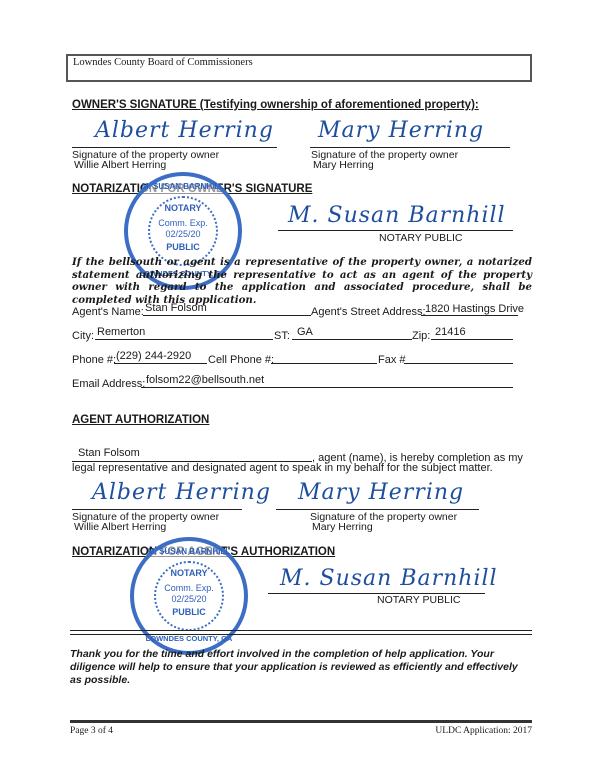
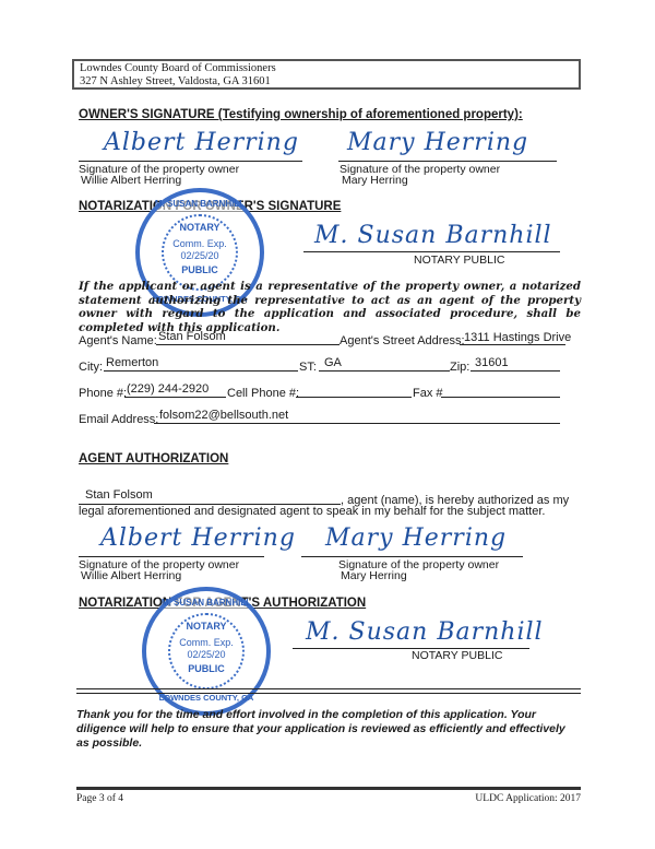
  Lowndes County Board of Commissioners
+ 327 N Ashley Street, Valdosta, GA 31601
  OWNER'S SIGNATURE (Testifying ownership of aforementioned property):
  Albert Herring
  Signature of the property owner
  Willie Albert Herring
  Mary Herring
  Signature of the property owner
  Mary Herring
  NOTARIZATION FOR OWNER'S SIGNATURE
  M. SUSAN BARNHILL
  NOTARY
  Comm. Exp.
  02/25/20
  PUBLIC
  LOWNDES COUNTY, GA
  M. Susan Barnhill
  NOTARY PUBLIC
- If the bellsouth or agent is a representative of the property owner, a notarized statement authorizing the representative to act as an agent of the property owner with regard to the application and associated procedure, shall be completed with this application.
+ If the applicant or agent is a representative of the property owner, a notarized statement authorizing the representative to act as an agent of the property owner with regard to the application and associated procedure, shall be completed with this application.
  Agent's Name:
  Stan Folsom
  Agent's Street Address:
- 1820 Hastings Drive
+ 1311 Hastings Drive
  City:
  Remerton
  ST:
  GA
  Zip:
- 21416
+ 31601
  Phone #:
  (229) 244-2920
  Cell Phone #:
  Fax #
  Email Address:
  folsom22@bellsouth.net
  AGENT AUTHORIZATION
  Stan Folsom
- , agent (name), is hereby completion as my
+ , agent (name), is hereby authorized as my
- legal representative and designated agent to speak in my behalf for the subject matter.
+ legal aforementioned and designated agent to speak in my behalf for the subject matter.
  Albert Herring
  Signature of the property owner
  Willie Albert Herring
  Mary Herring
  Signature of the property owner
  Mary Herring
  NOTARIZATION FOR AGENT'S AUTHORIZATION
  M. SUSAN BARNHILL
  NOTARY
  Comm. Exp.
  02/25/20
  PUBLIC
  LOWNDES COUNTY, GA
  M. Susan Barnhill
  NOTARY PUBLIC
- Thank you for the time and effort involved in the completion of help application. Your diligence will help to ensure that your application is reviewed as efficiently and effectively as possible.
+ Thank you for the time and effort involved in the completion of this application. Your diligence will help to ensure that your application is reviewed as efficiently and effectively as possible.
  Page 3 of 4
  ULDC Application: 2017
